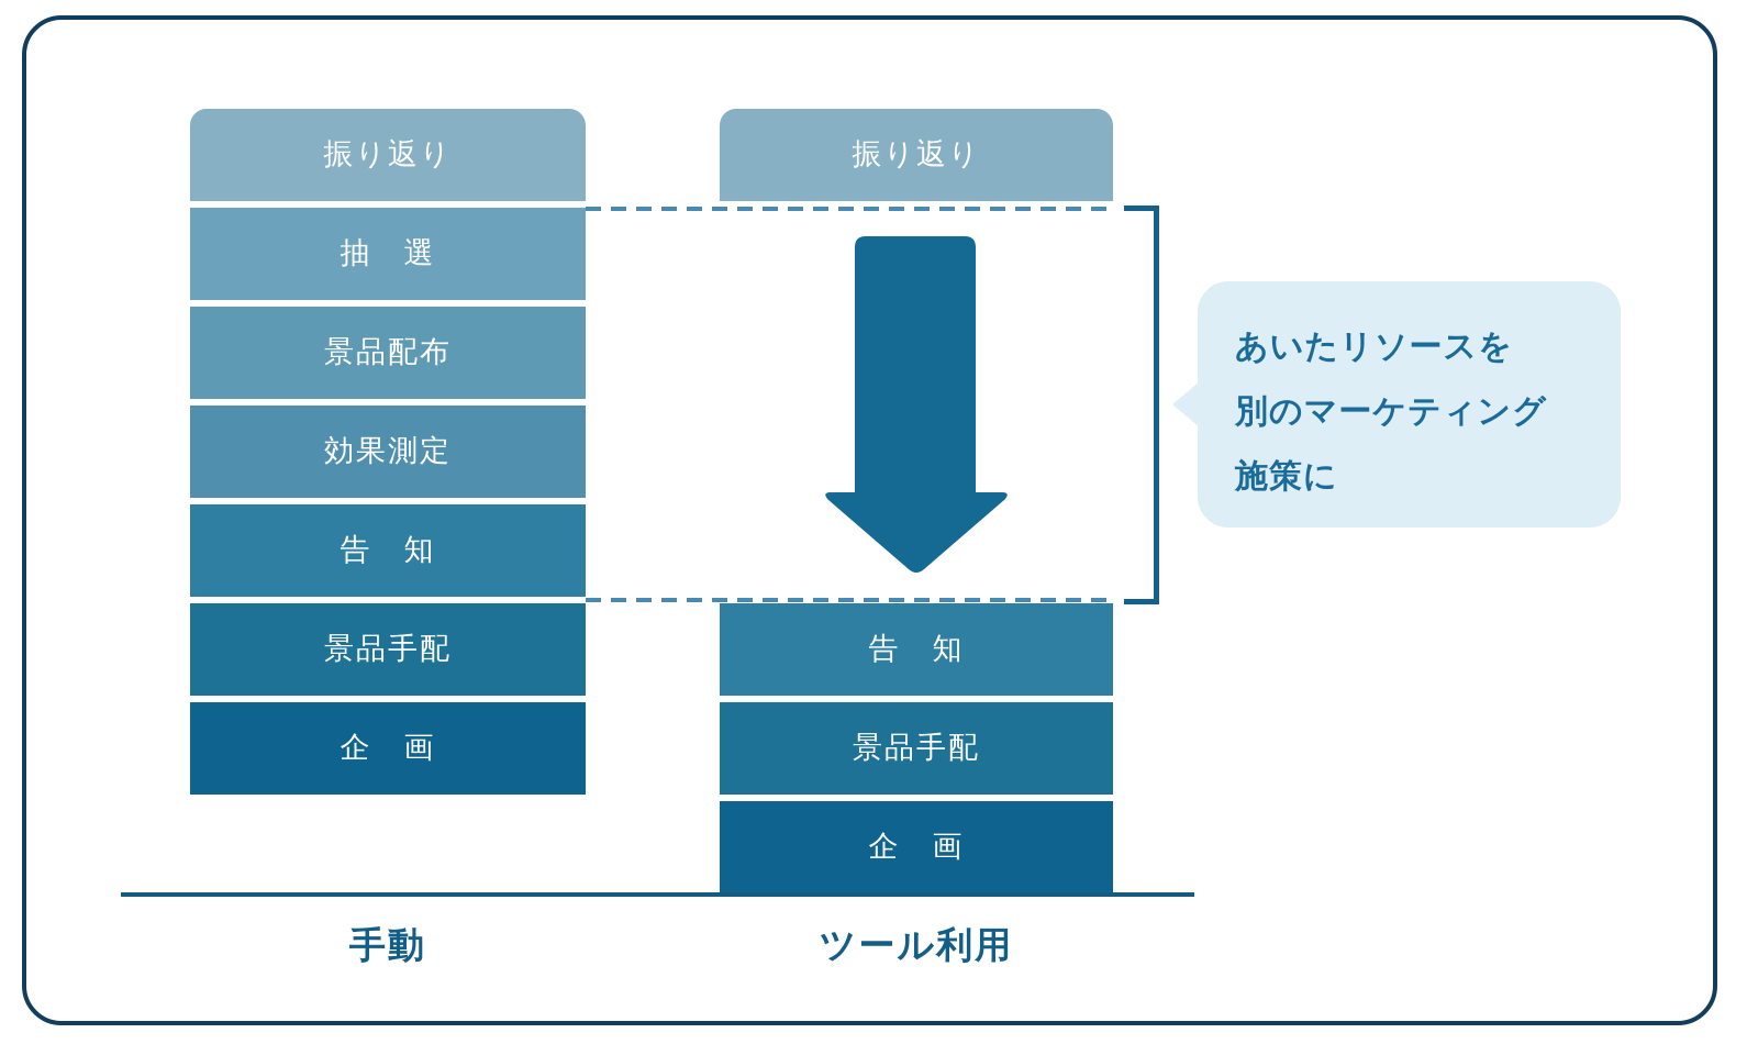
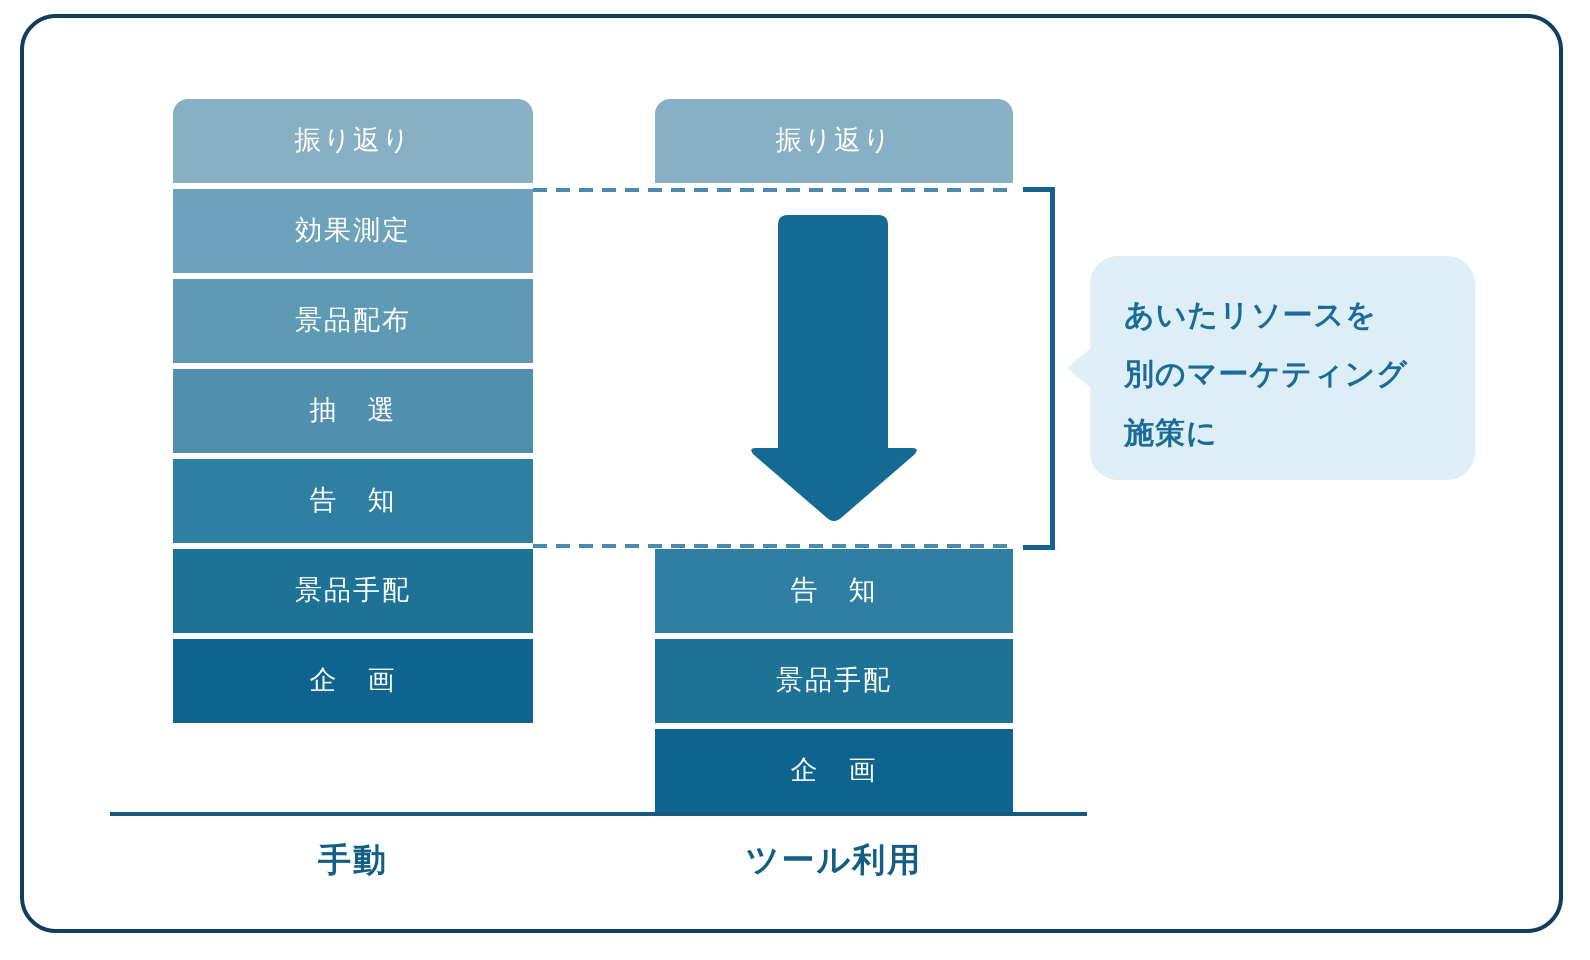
  振り返り
- 抽 選
+ 効果測定
  景品配布
- 効果測定
+ 抽 選
  告 知
  景品手配
  企 画
  振り返り
  告 知
  景品手配
  企 画
  手動
  ツール利用
  あいたリソースを
  別のマーケティング
  施策に
